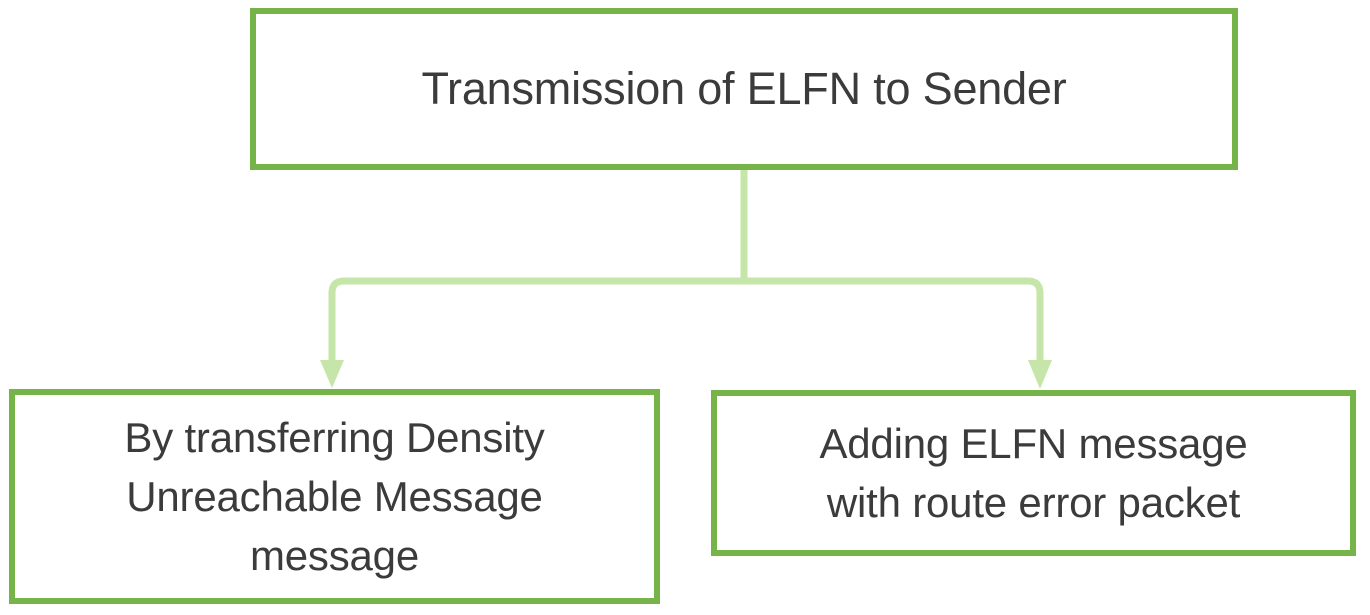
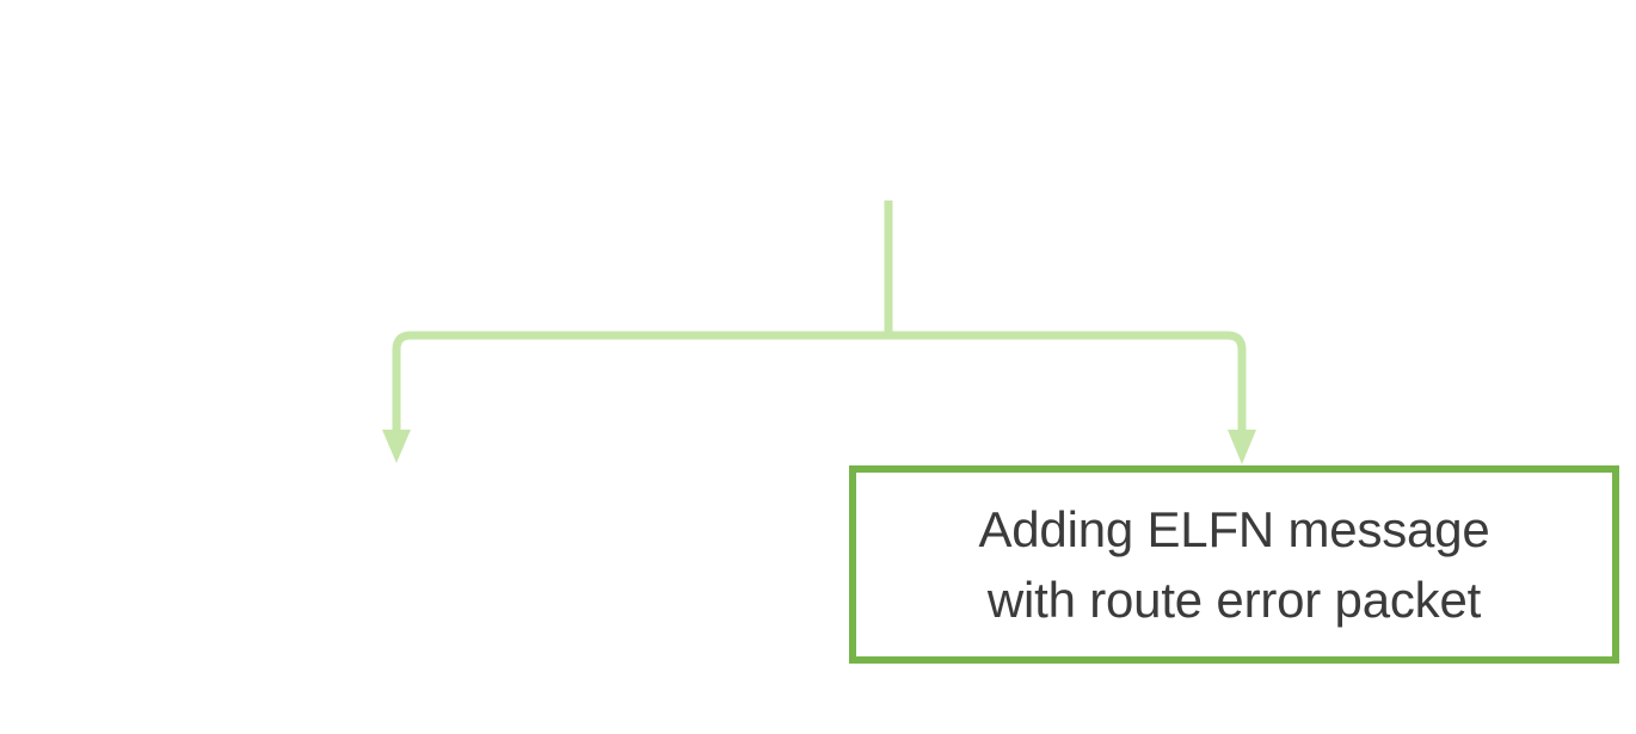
- Transmission of ELFN to Sender
- By transferring Density
- Unreachable Message
- message
  Adding ELFN message
  with route error packet
